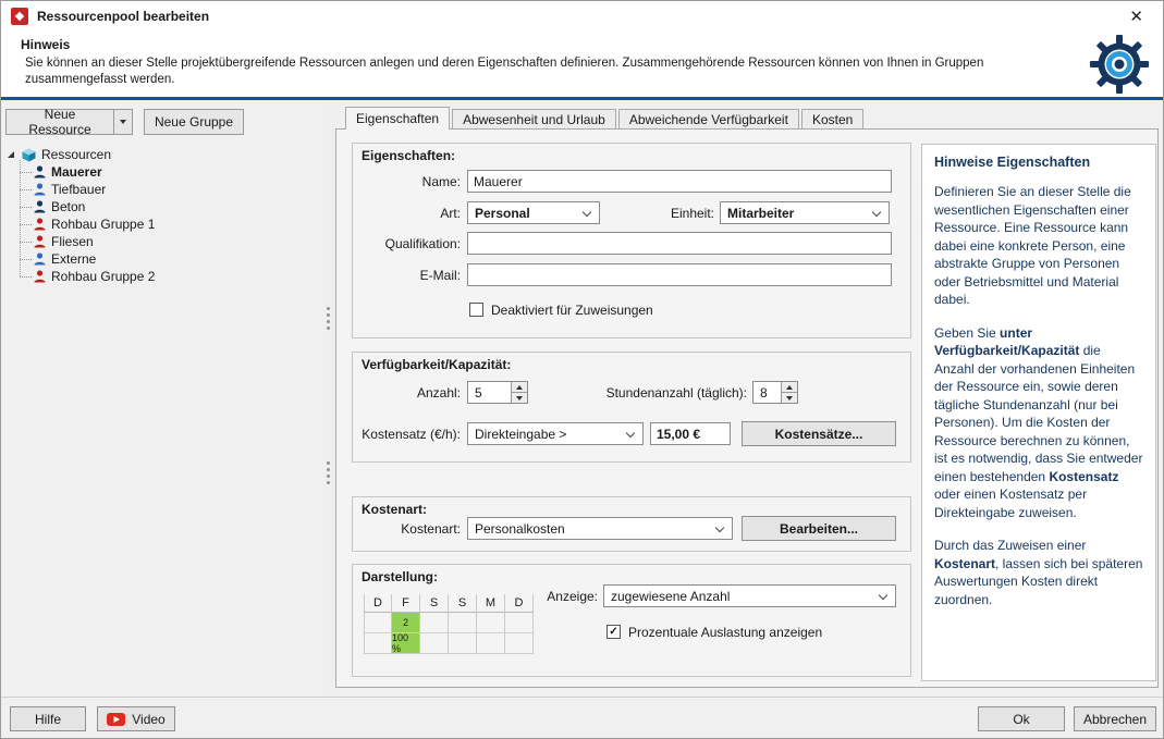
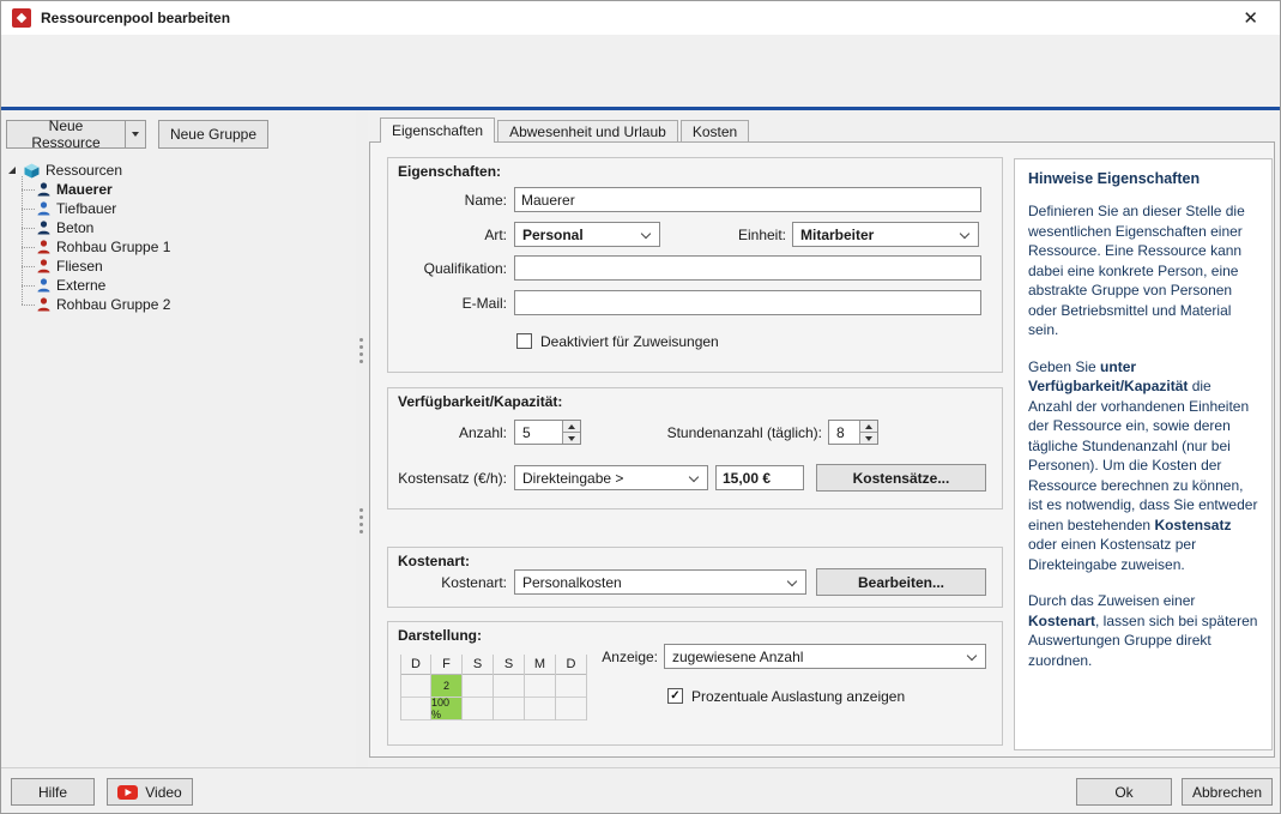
  Ressourcenpool bearbeiten
  ✕
- Hinweis
- Sie können an dieser Stelle projektübergreifende Ressourcen anlegen und deren Eigenschaften definieren. Zusammengehörende Ressourcen können von Ihnen in Gruppen zusammengefasst werden.
  Neue Ressource
  Neue Gruppe
  Ressourcen
  Mauerer
  Tiefbauer
  Beton
  Rohbau Gruppe 1
  Fliesen
  Externe
  Rohbau Gruppe 2
  Eigenschaften
  Abwesenheit und Urlaub
- Abweichende Verfügbarkeit
  Kosten
  Eigenschaften:
  Name:
  Mauerer
  Art:
  Personal
  Einheit:
  Mitarbeiter
  Qualifikation:
  E-Mail:
  Deaktiviert für Zuweisungen
  Verfügbarkeit/Kapazität:
  Anzahl:
  5
  Stundenanzahl (täglich):
  8
  Kostensatz (€/h):
  Direkteingabe >
  15,00 €
  Kostensätze...
  Kostenart:
  Kostenart:
  Personalkosten
  Bearbeiten...
  Darstellung:
  D
  F
  2
  100 %
  S
  S
  M
  D
  Anzeige:
  zugewiesene Anzahl
  ✓
  Prozentuale Auslastung anzeigen
  Hinweise Eigenschaften
- Definieren Sie an dieser Stelle die wesentlichen Eigenschaften einer Ressource. Eine Ressource kann dabei eine konkrete Person, eine abstrakte Gruppe von Personen oder Betriebsmittel und Material dabei.
+ Definieren Sie an dieser Stelle die wesentlichen Eigenschaften einer Ressource. Eine Ressource kann dabei eine konkrete Person, eine abstrakte Gruppe von Personen oder Betriebsmittel und Material sein.
  Geben Sie unter Verfügbarkeit/Kapazität die Anzahl der vorhandenen Einheiten der Ressource ein, sowie deren tägliche Stundenanzahl (nur bei Personen). Um die Kosten der Ressource berechnen zu können, ist es notwendig, dass Sie entweder einen bestehenden Kostensatz oder einen Kostensatz per Direkteingabe zuweisen.
- Durch das Zuweisen einer Kostenart, lassen sich bei späteren Auswertungen Kosten direkt zuordnen.
+ Durch das Zuweisen einer Kostenart, lassen sich bei späteren Auswertungen Gruppe direkt zuordnen.
  Hilfe
  Video
  Ok
  Abbrechen
